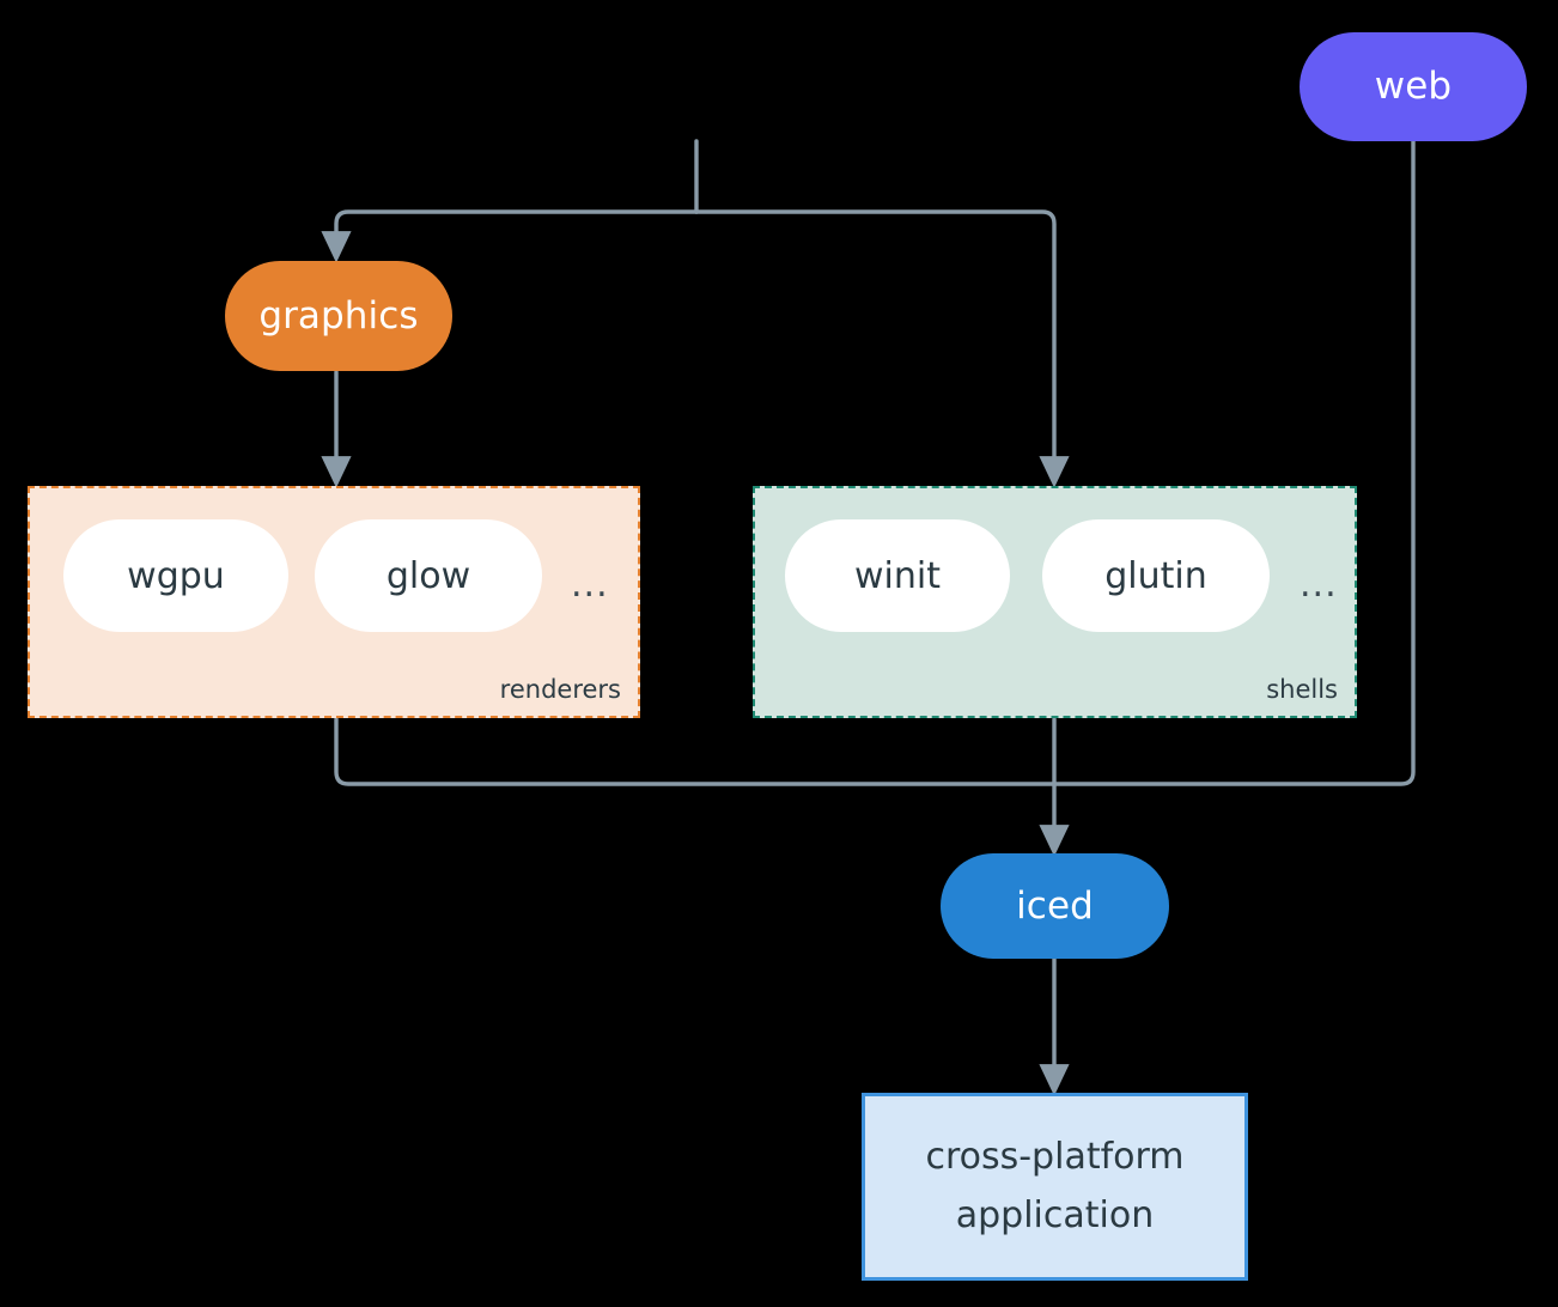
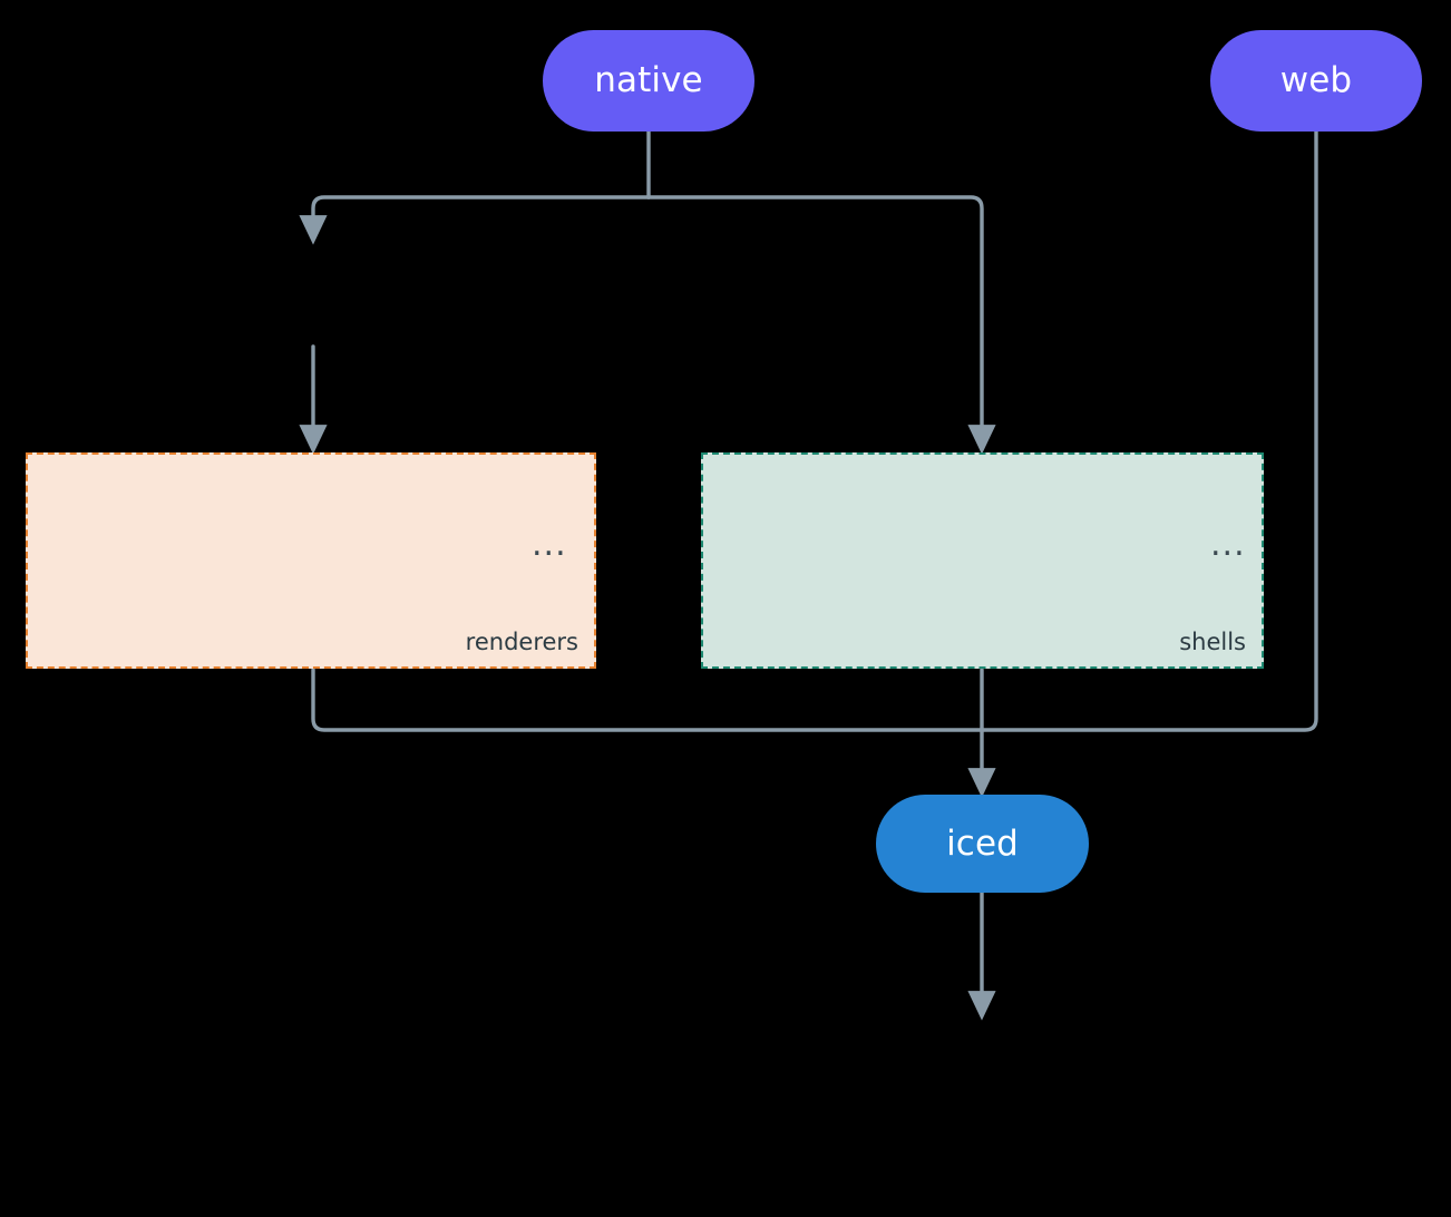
+ native
  web
- graphics
- wgpu
- glow
  ...
  renderers
- winit
- glutin
  ...
  shells
  iced
- cross-platform
- application
